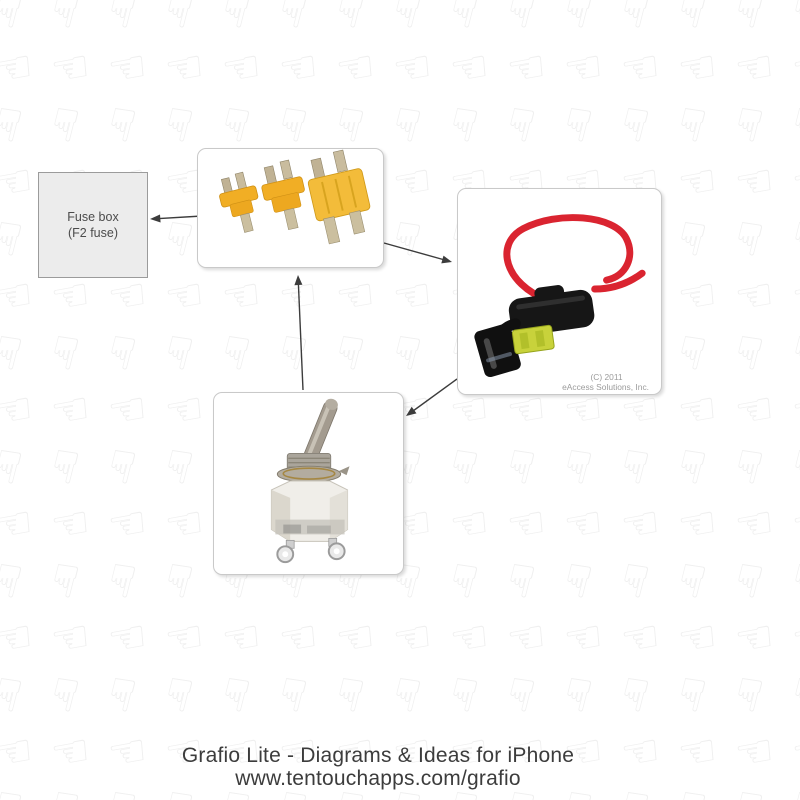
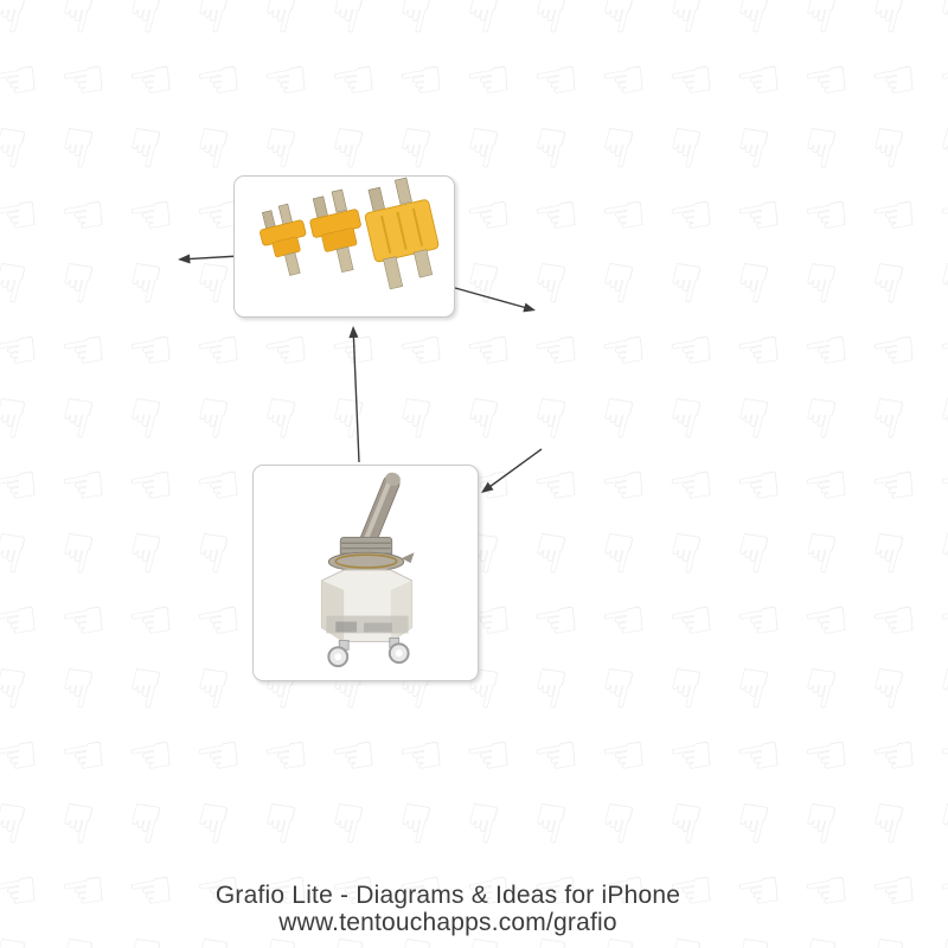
- Fuse box
- (F2 fuse)
- (C) 2011
- eAccess Solutions, Inc.
  Grafio Lite - Diagrams & Ideas for iPhone
  www.tentouchapps.com/grafio
